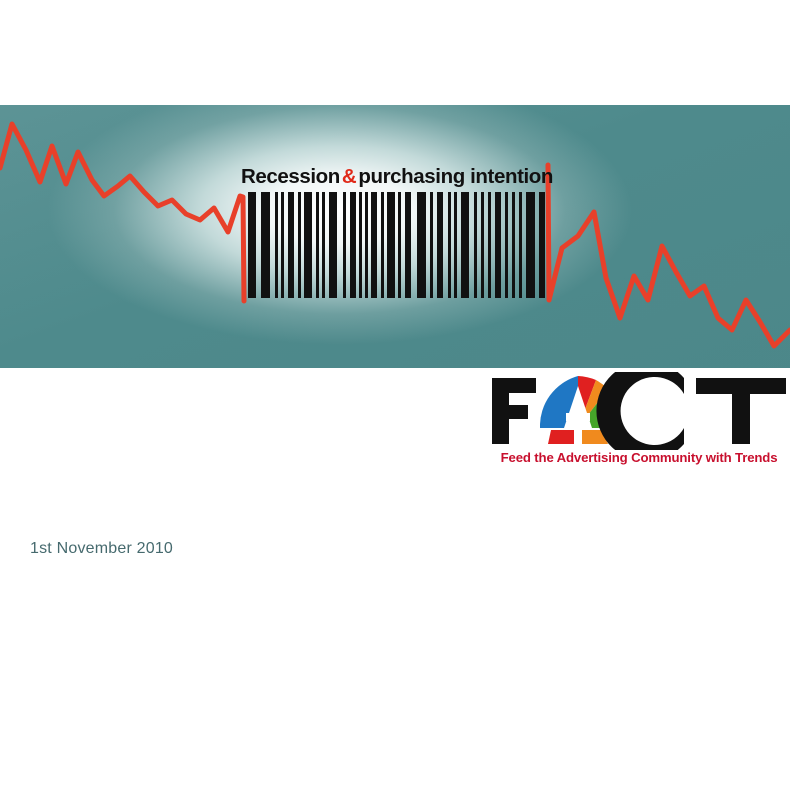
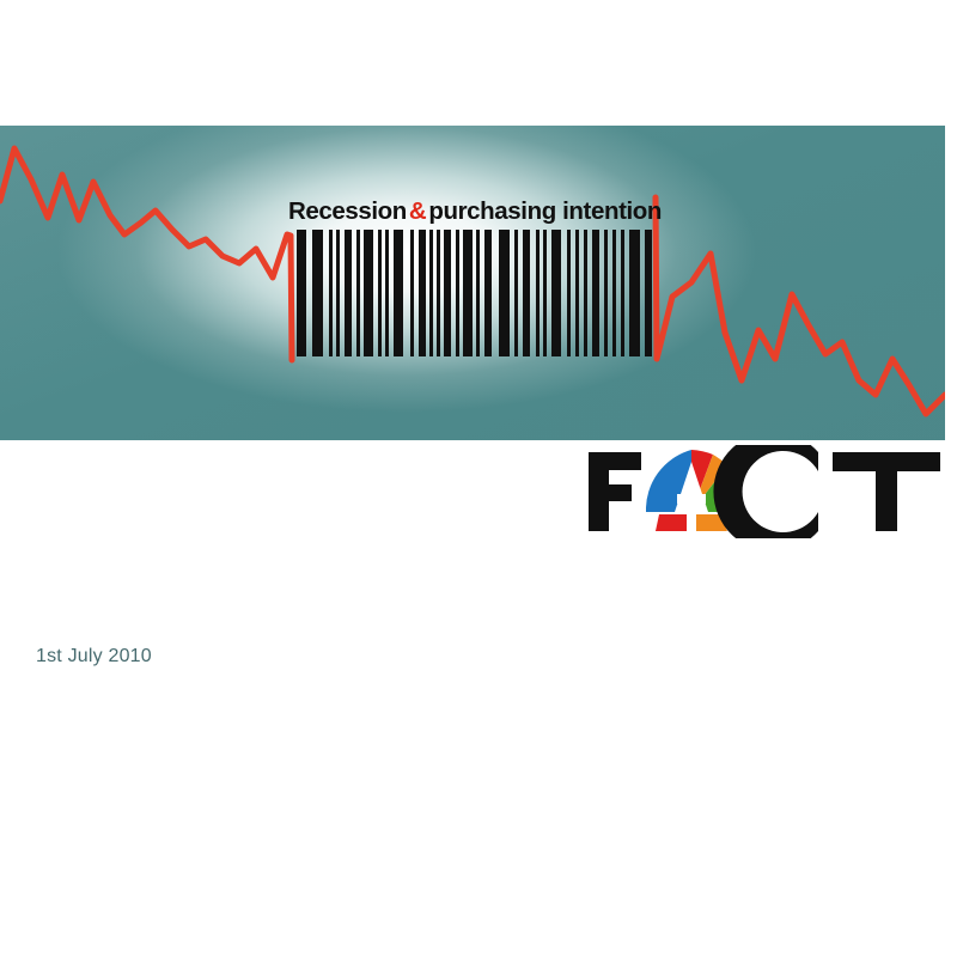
  Recession
  &
  purchasing intention
- Feed the Advertising Community with Trends
- 1st November 2010
+ 1st July 2010
